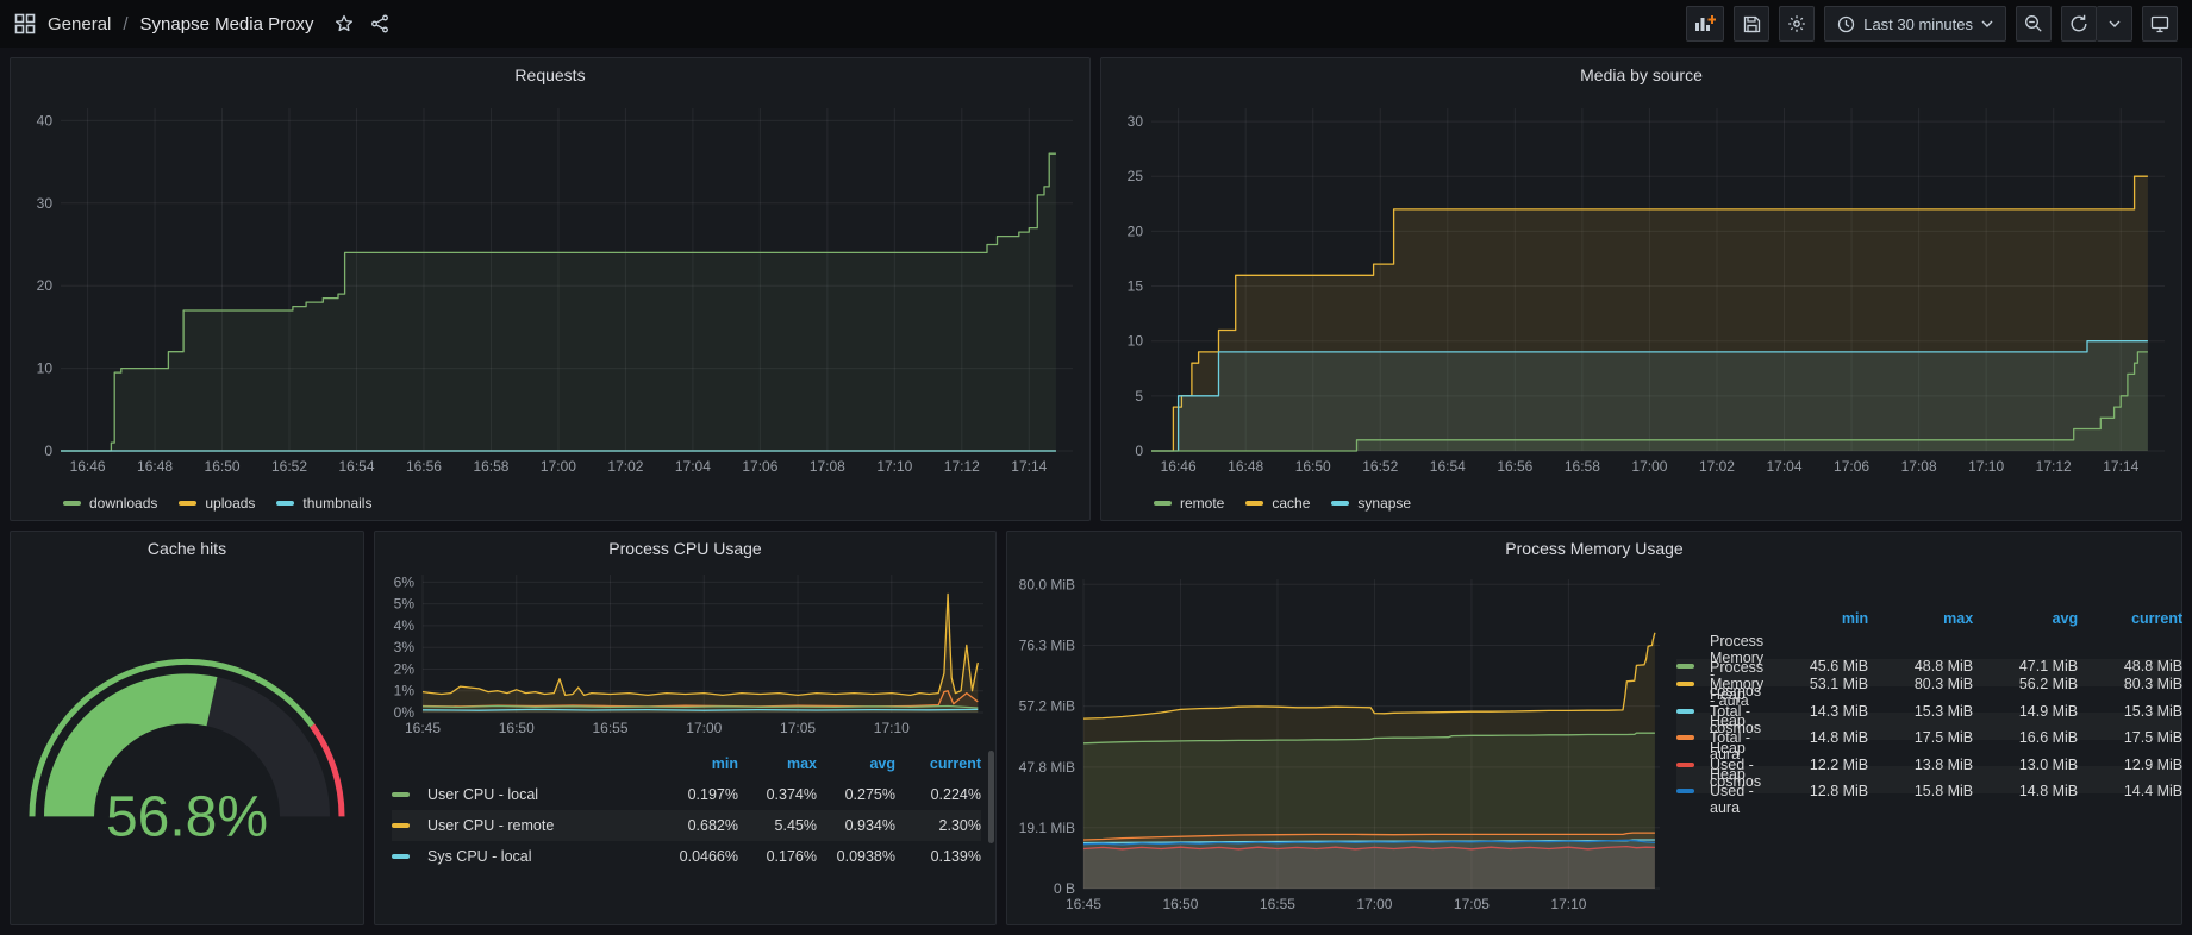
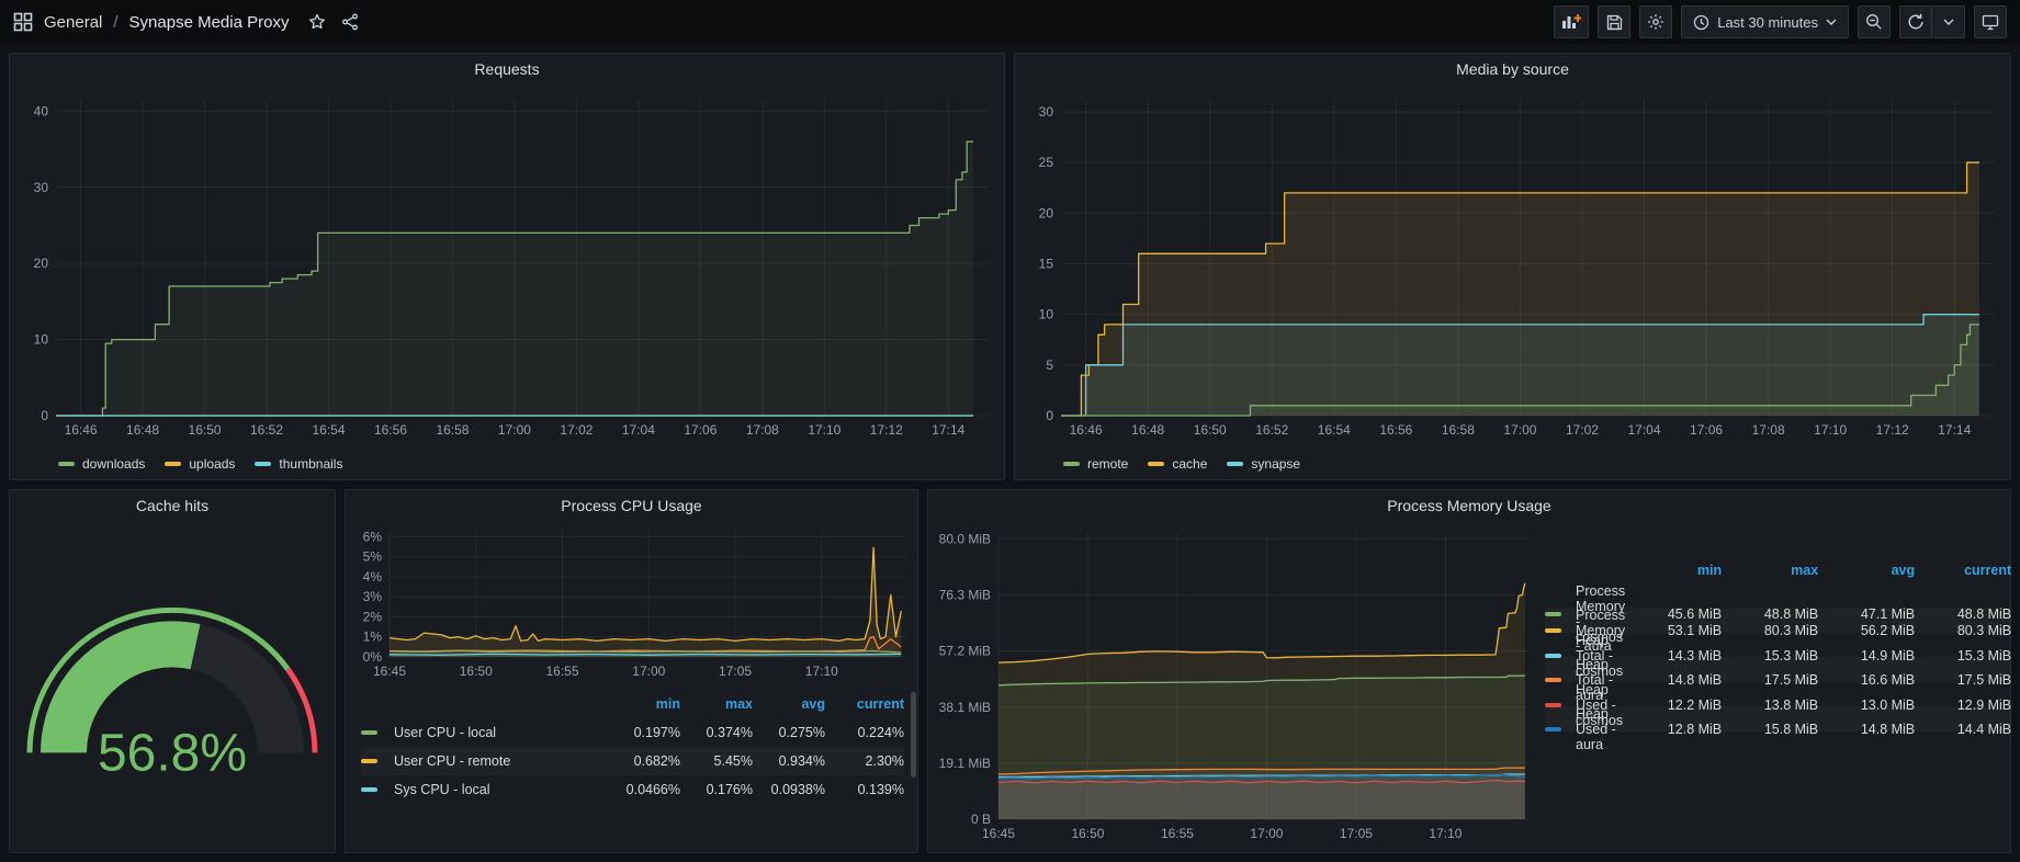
  General
  /
  Synapse Media Proxy
  Last 30 minutes
  Requests
  16:46
  16:48
  16:50
  16:52
  16:54
  16:56
  16:58
  17:00
  17:02
  17:04
  17:06
  17:08
  17:10
  17:12
  17:14
  0
  10
  20
  30
  40
  downloads
  uploads
  thumbnails
  Media by source
  16:46
  16:48
  16:50
  16:52
  16:54
  16:56
  16:58
  17:00
  17:02
  17:04
  17:06
  17:08
  17:10
  17:12
  17:14
  0
  5
  10
  15
  20
  25
  30
  remote
  cache
  synapse
  Cache hits
  56.8%
  Process CPU Usage
  16:45
  16:50
  16:55
  17:00
  17:05
  17:10
  0%
  1%
  2%
  3%
  4%
  5%
  6%
  min
  max
  avg
  current
  User CPU - local
  0.197%
  0.374%
  0.275%
  0.224%
  User CPU - remote
  0.682%
  5.45%
  0.934%
  2.30%
  Sys CPU - local
  0.0466%
  0.176%
  0.0938%
  0.139%
  Process Memory Usage
  16:45
  16:50
  16:55
  17:00
  17:05
  17:10
  0 B
  19.1 MiB
- 47.8 MiB
+ 38.1 MiB
  57.2 MiB
  76.3 MiB
  80.0 MiB
  min
  max
  avg
  current
  Process Memory - cosmos
  45.6 MiB
  48.8 MiB
  47.1 MiB
  48.8 MiB
  Process Memory - aura
  53.1 MiB
  80.3 MiB
  56.2 MiB
  80.3 MiB
  Heap Total - cosmos
  14.3 MiB
  15.3 MiB
  14.9 MiB
  15.3 MiB
  Heap Total - aura
  14.8 MiB
  17.5 MiB
  16.6 MiB
  17.5 MiB
  Heap Used - cosmos
  12.2 MiB
  13.8 MiB
  13.0 MiB
  12.9 MiB
  Heap Used - aura
  12.8 MiB
  15.8 MiB
  14.8 MiB
  14.4 MiB
